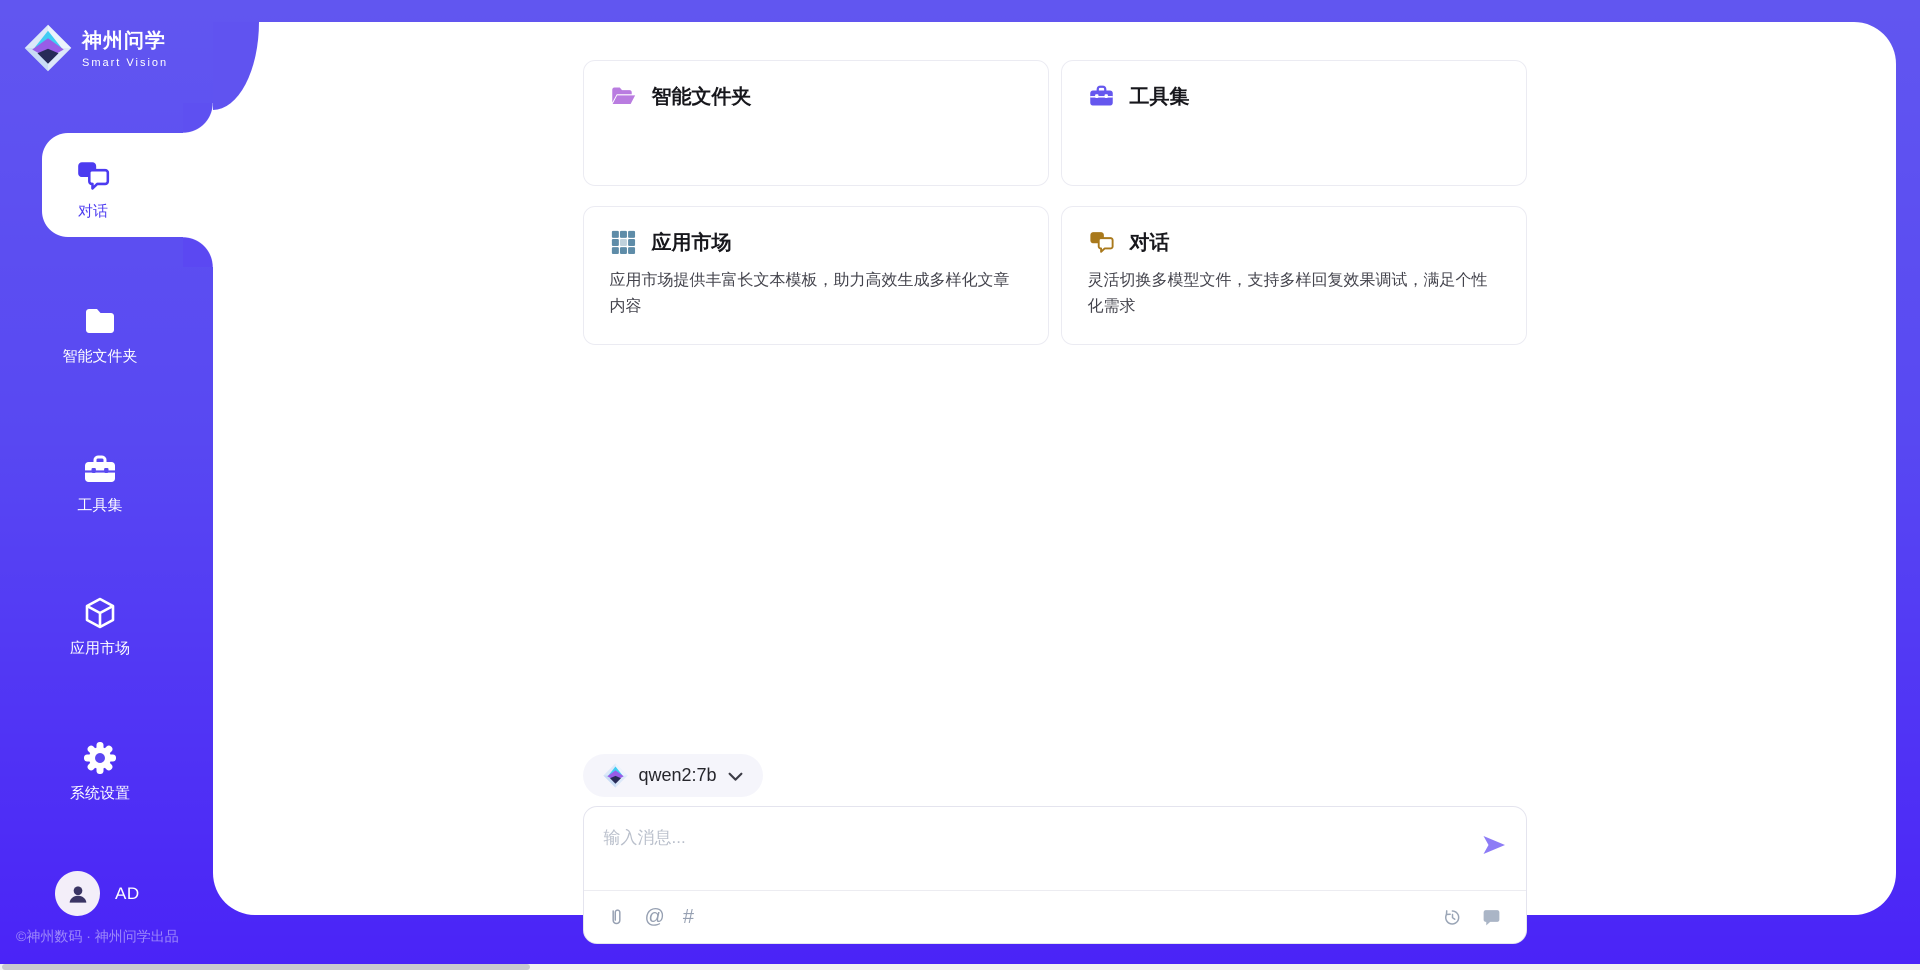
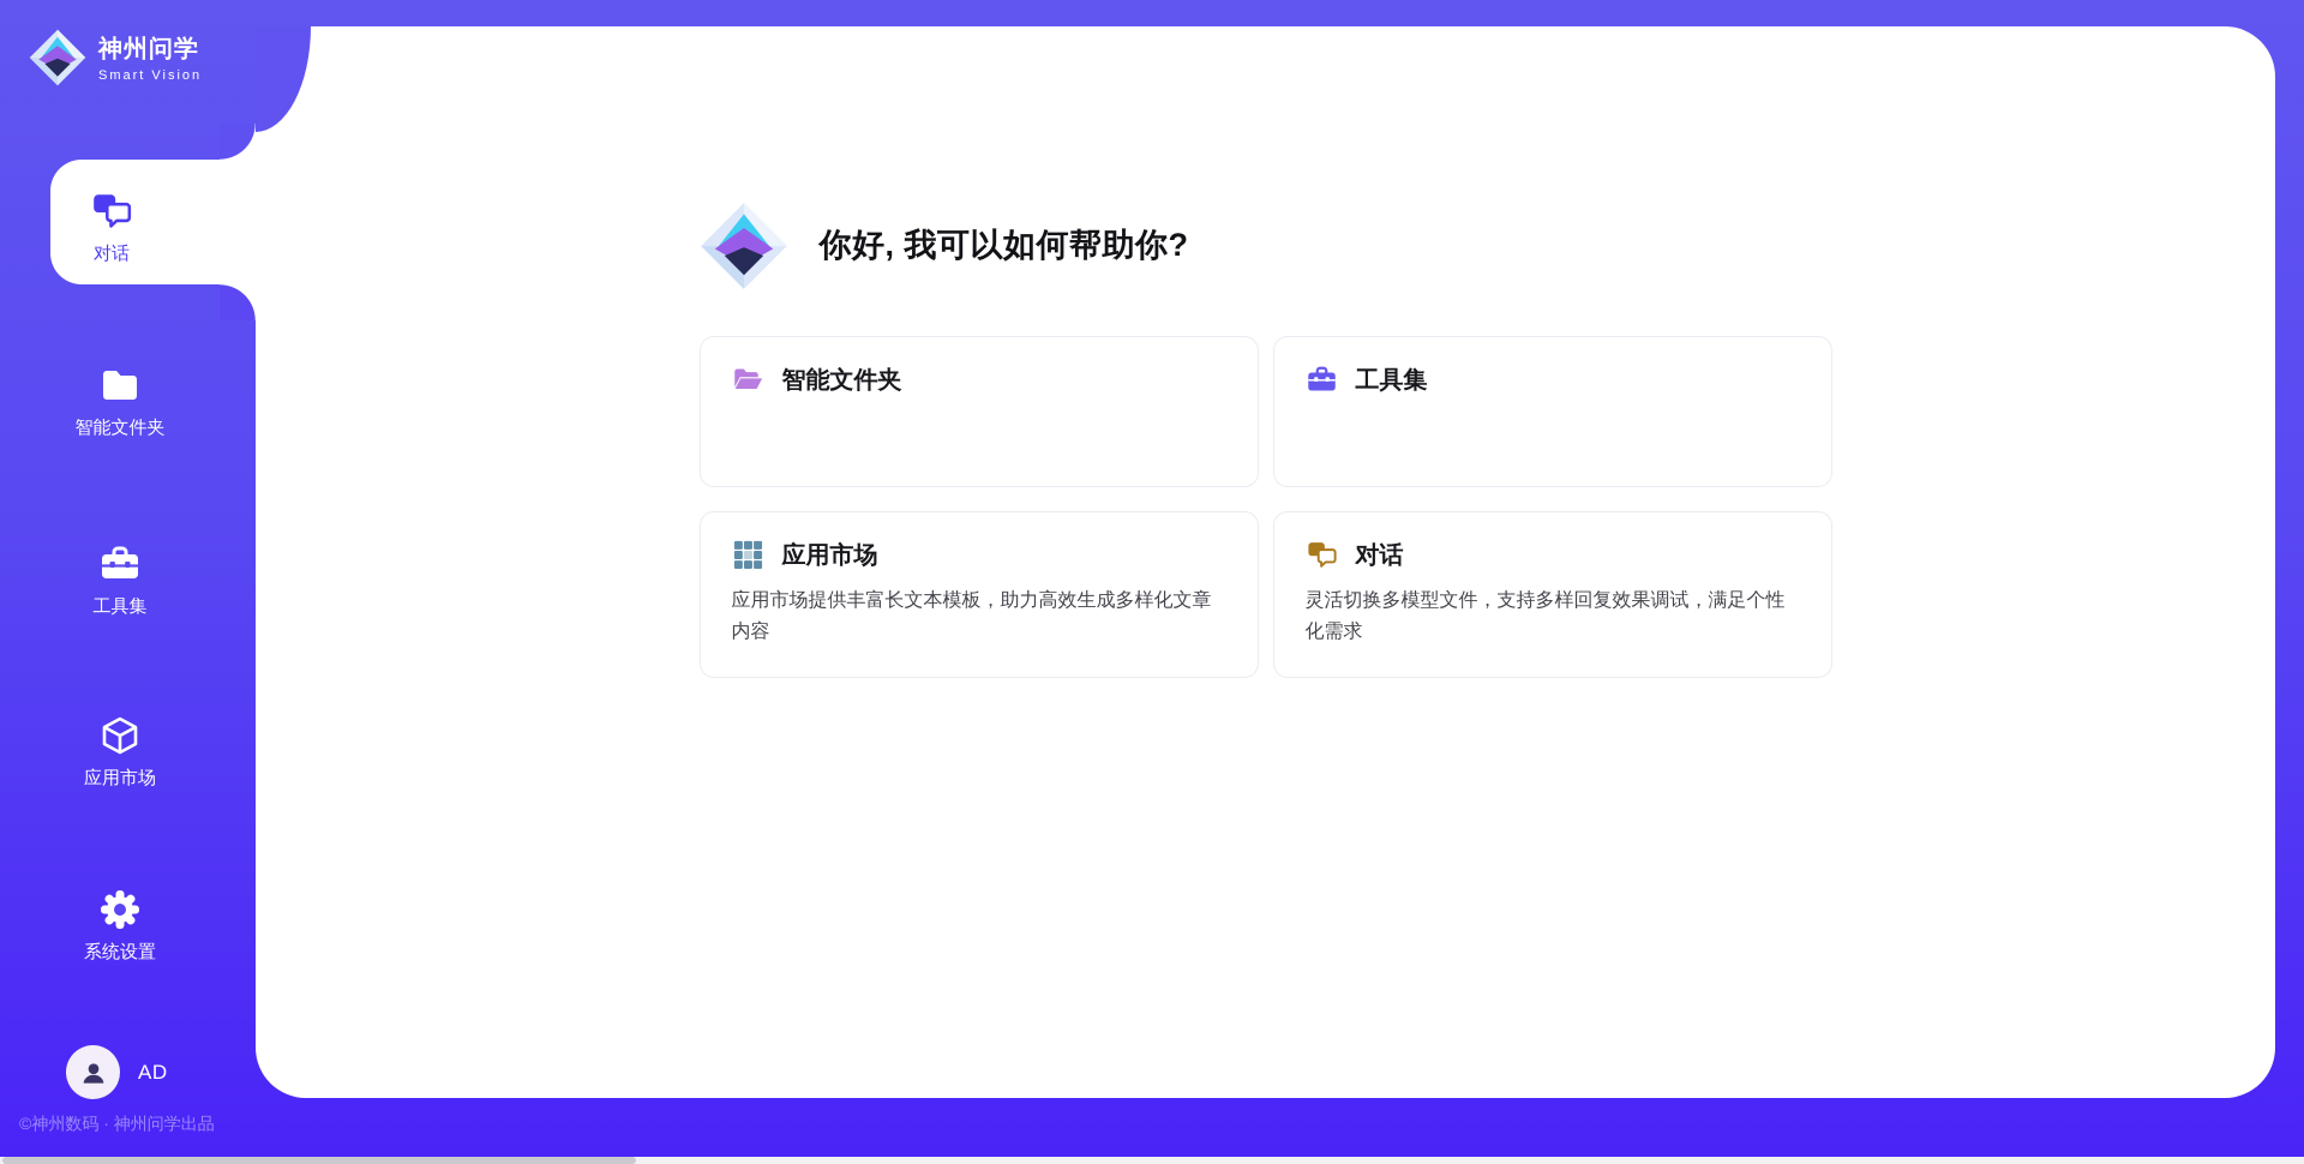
  神州问学
  Smart Vision
  对话
  智能文件夹
  工具集
  应用市场
  系统设置
  AD
  ©神州数码 · 神州问学出品
+ 你好, 我可以如何帮助你?
  智能文件夹
  工具集
  应用市场
  应用市场提供丰富长文本模板，助力高效生成多样化文章内容
  对话
  灵活切换多模型文件，支持多样回复效果调试，满足个性化需求
- qwen2:7b
- 输入消息...
- @
- #
